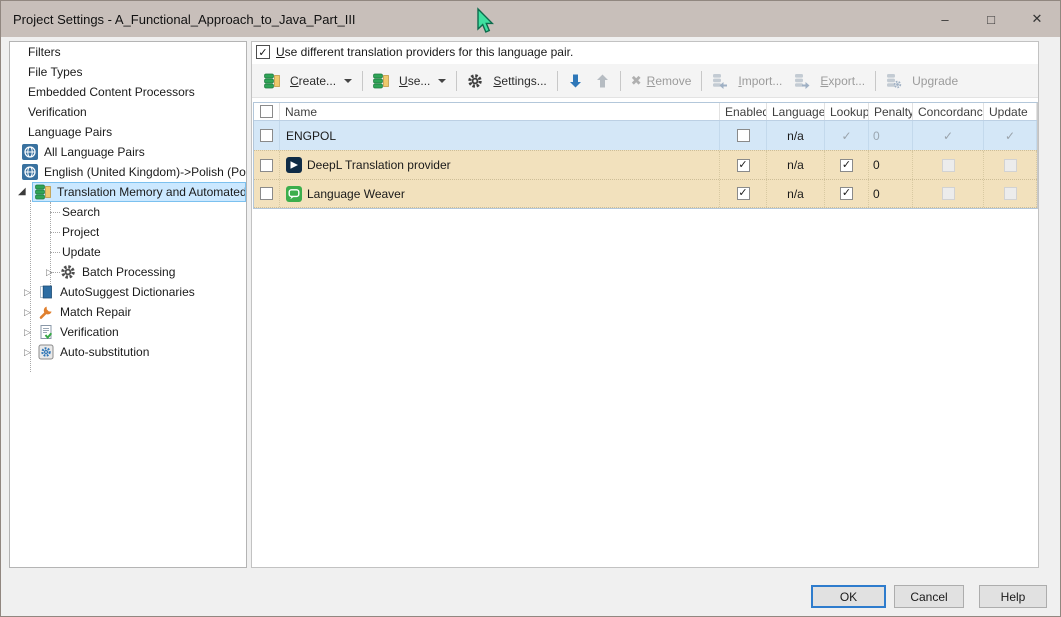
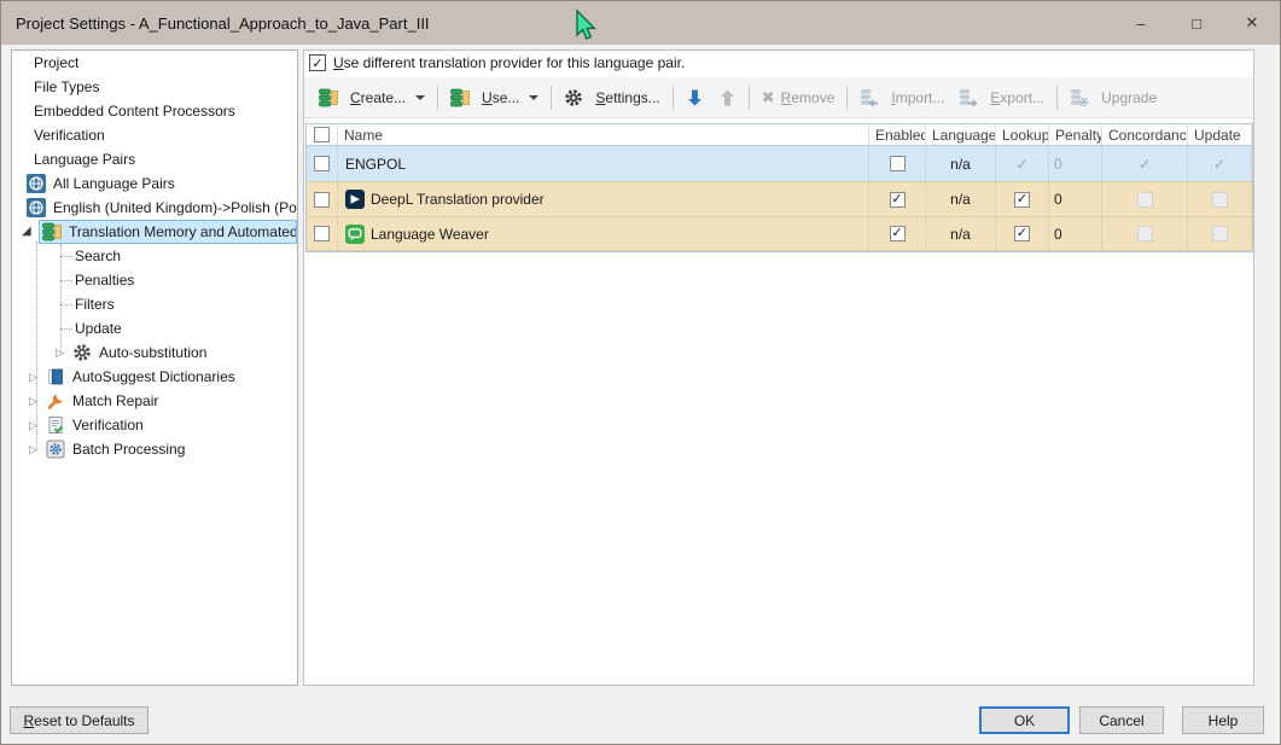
  Project Settings - A_Functional_Approach_to_Java_Part_III
  –
  □
  ✕
- Filters
+ Project
  File Types
  Embedded Content Processors
  Verification
  Language Pairs
  All Language Pairs
  English (United Kingdom)->Polish (Po
  ◢
  Translation Memory and Automated
  Search
+ Penalties
- Project
+ Filters
  Update
  ▷
- Batch Processing
+ Auto-substitution
  ▷
  AutoSuggest Dictionaries
  ▷
  Match Repair
  ▷
  Verification
  ▷
- Auto-substitution
+ Batch Processing
  ✓
- Use different translation providers for this language pair.
+ Use different translation provider for this language pair.
  Create...
  Use...
  Settings...
  ✖
  Remove
  Import...
  Export...
  Upgrade
  Name
  Enabled
  Language
  Lookup
  Penalty
  Concordanc
  Update
  ENGPOL
  n/a
  0
  DeepL Translation provider
  n/a
  0
  Language Weaver
  n/a
  0
+ Reset to Defaults
  OK
  Cancel
  Help
